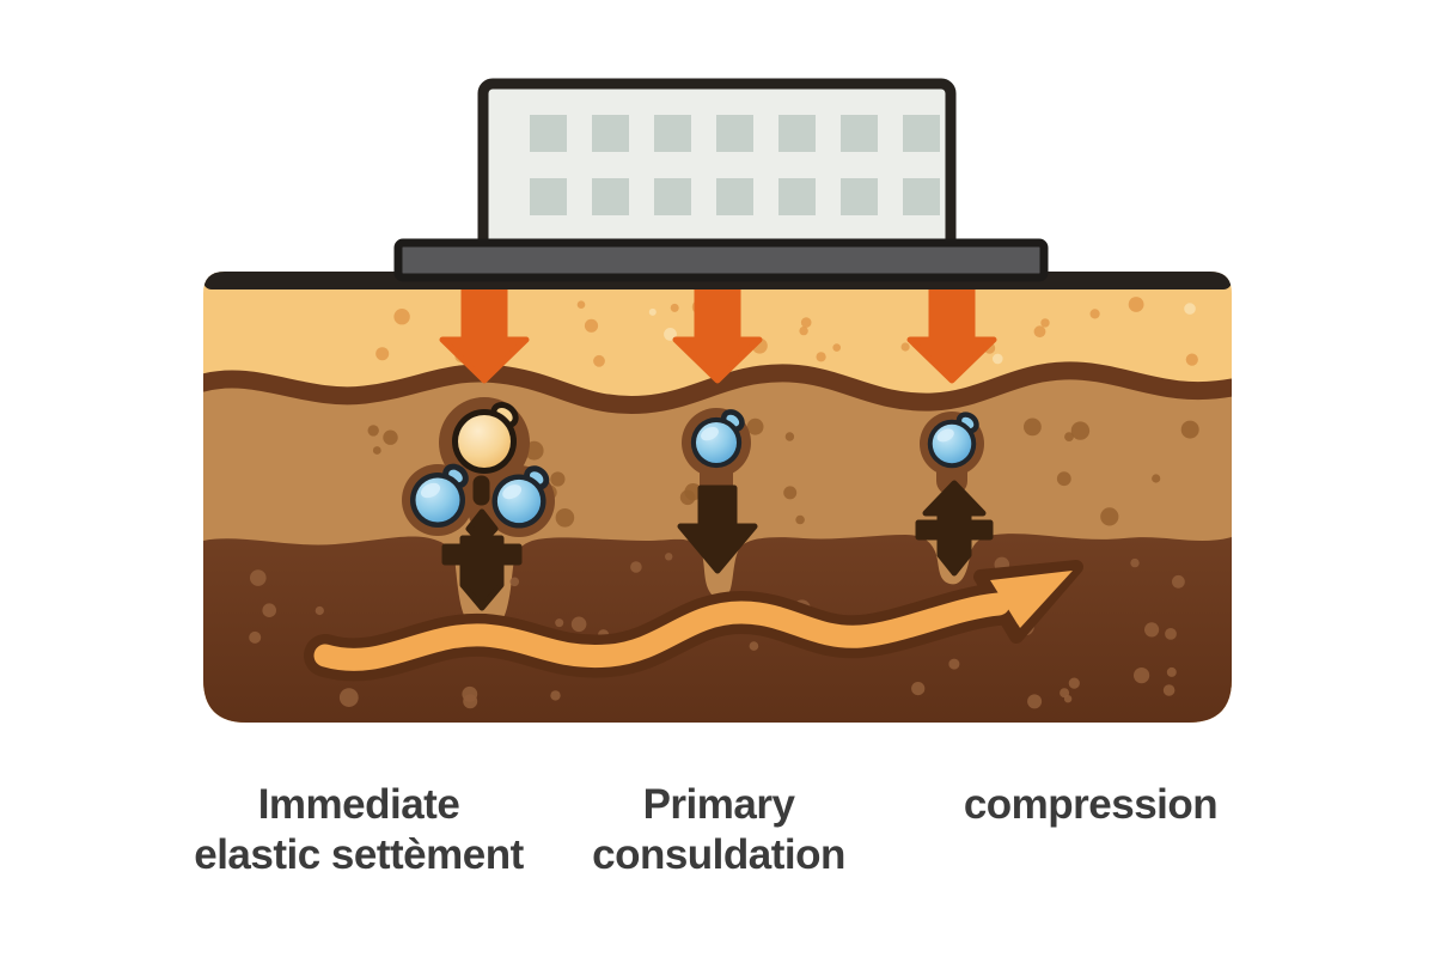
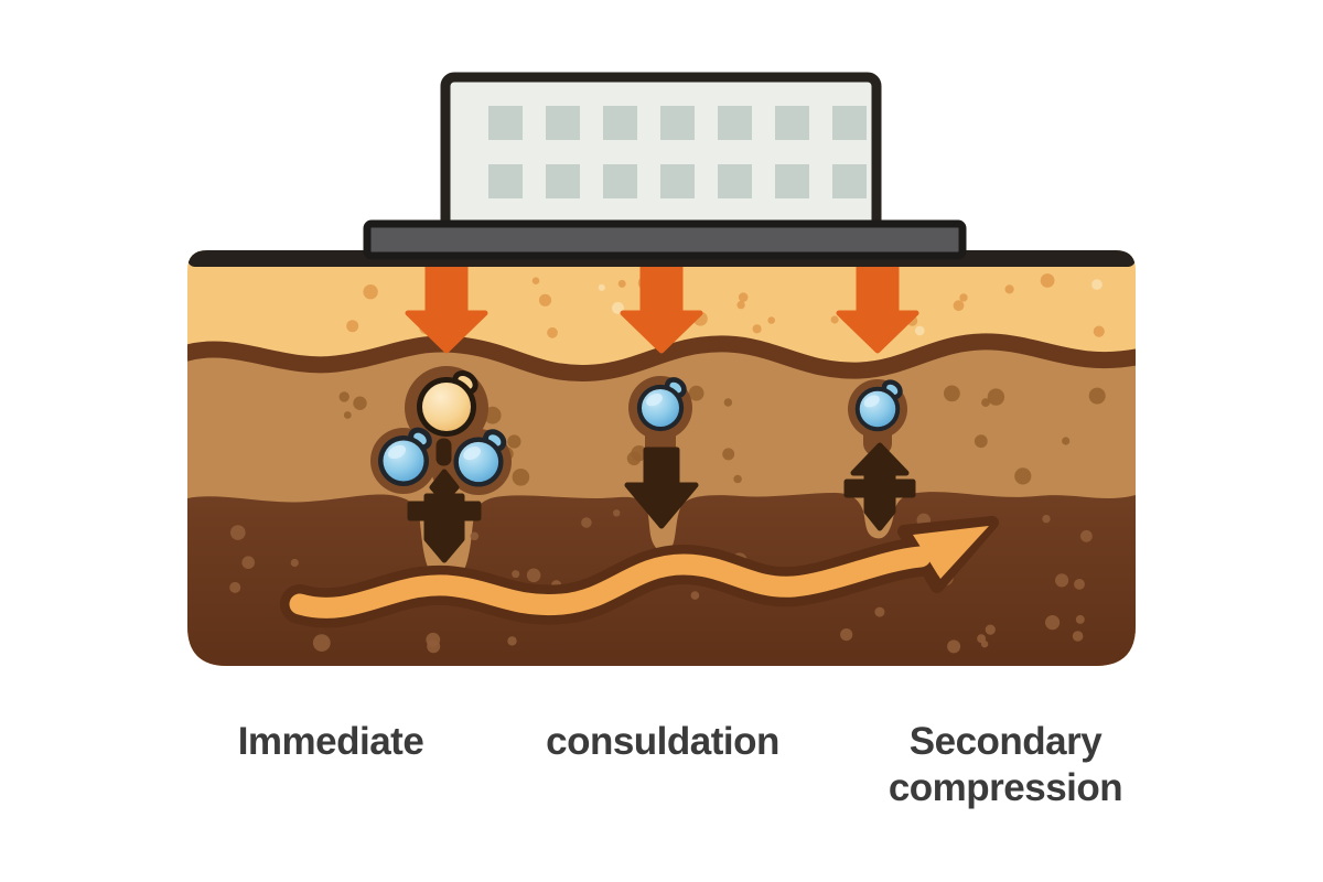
  Immediate
- elastic settèment
- Primary
  consuldation
+ Secondary
  compression
